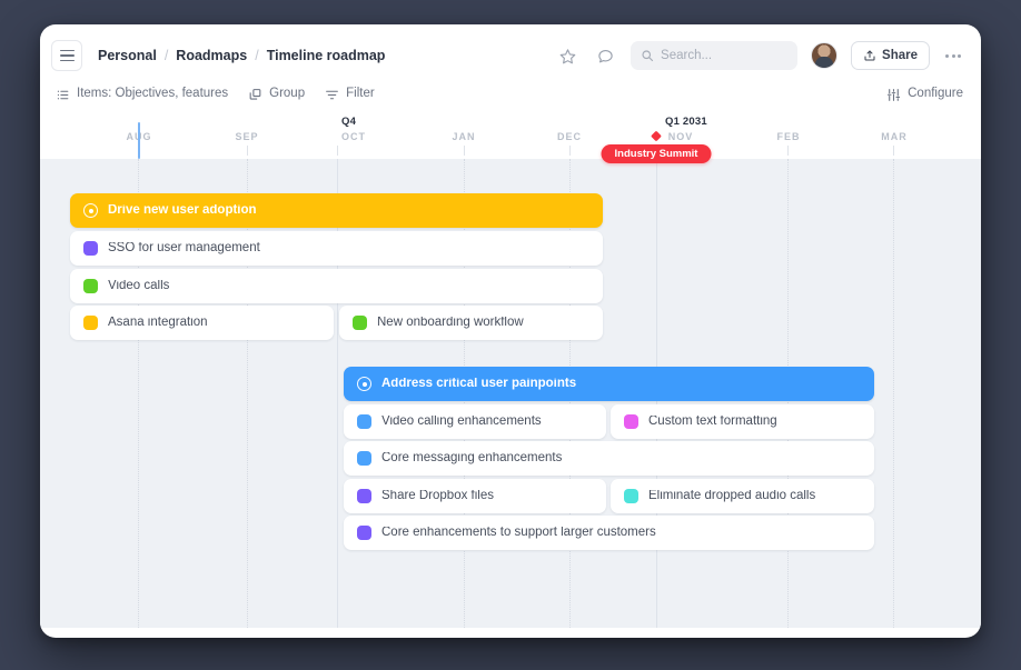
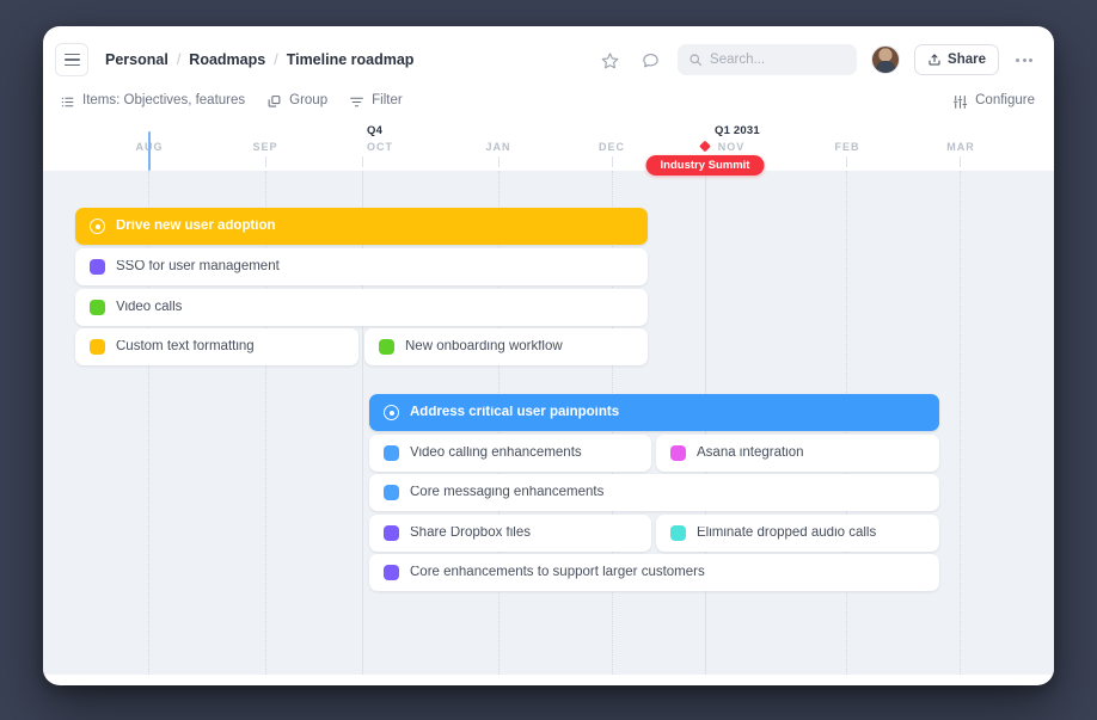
  Personal
  /
  Roadmaps
  /
  Timeline roadmap
  Search...
  Share
  Items: Objectives, features
  Group
  Filter
  Configure
  Q4
  Q1 2031
  SEP
  OCT
  JAN
  DEC
  NOV
  FEB
  MAR
  Industry Summit
  Drive new user adoption
  SSO for user management
  Video calls
- Asana integration
+ Custom text formatting
  New onboarding workflow
  Address critical user painpoints
  Video calling enhancements
- Custom text formatting
+ Asana integration
  Core messaging enhancements
  Share Dropbox files
  Eliminate dropped audio calls
  Core enhancements to support larger customers
